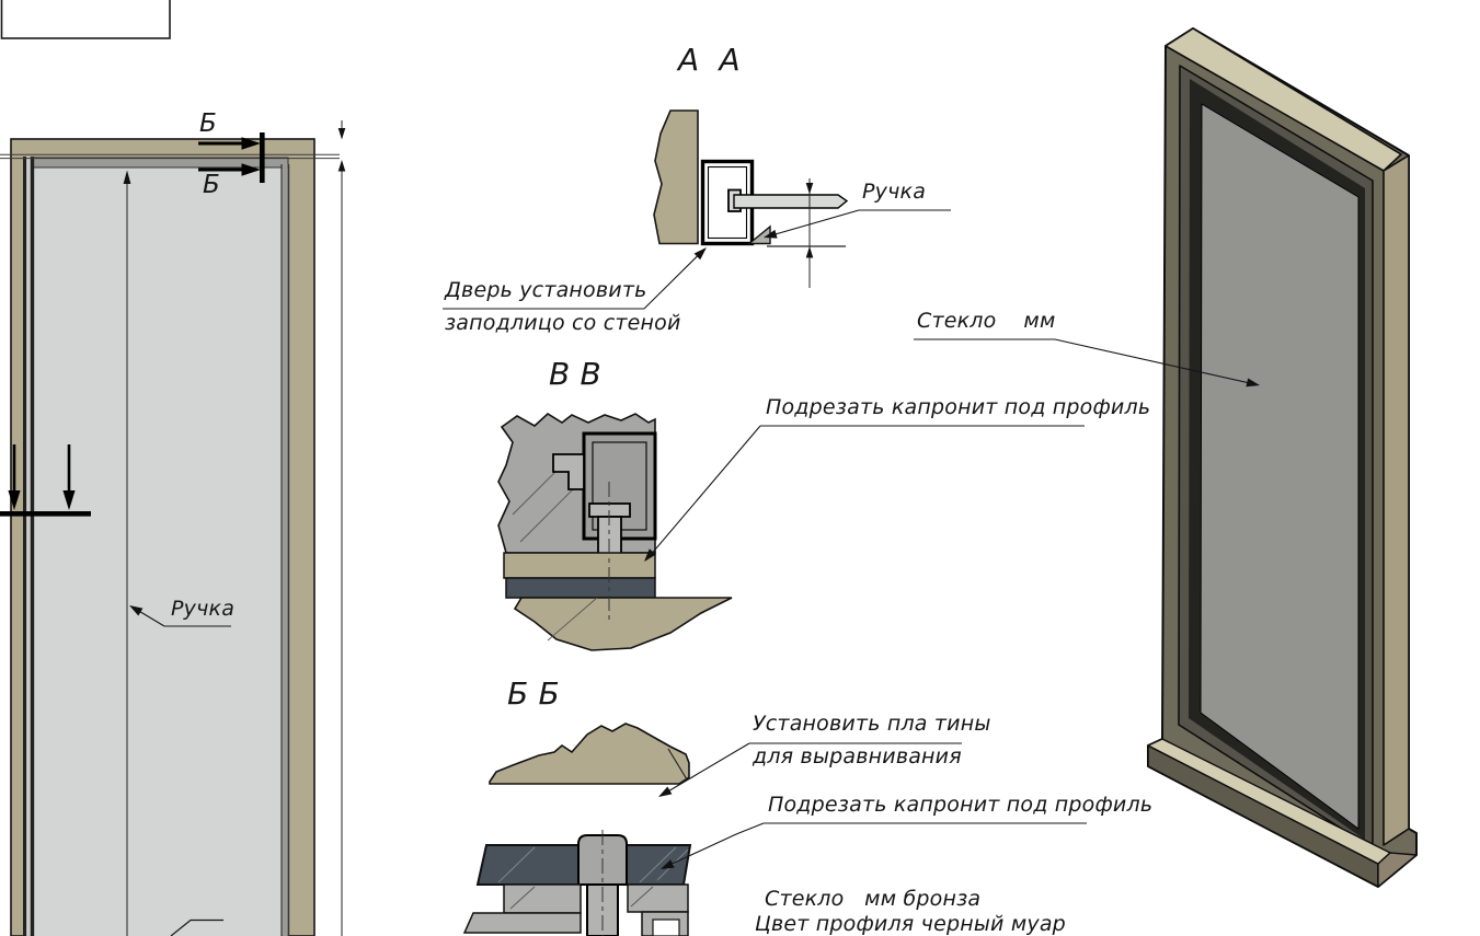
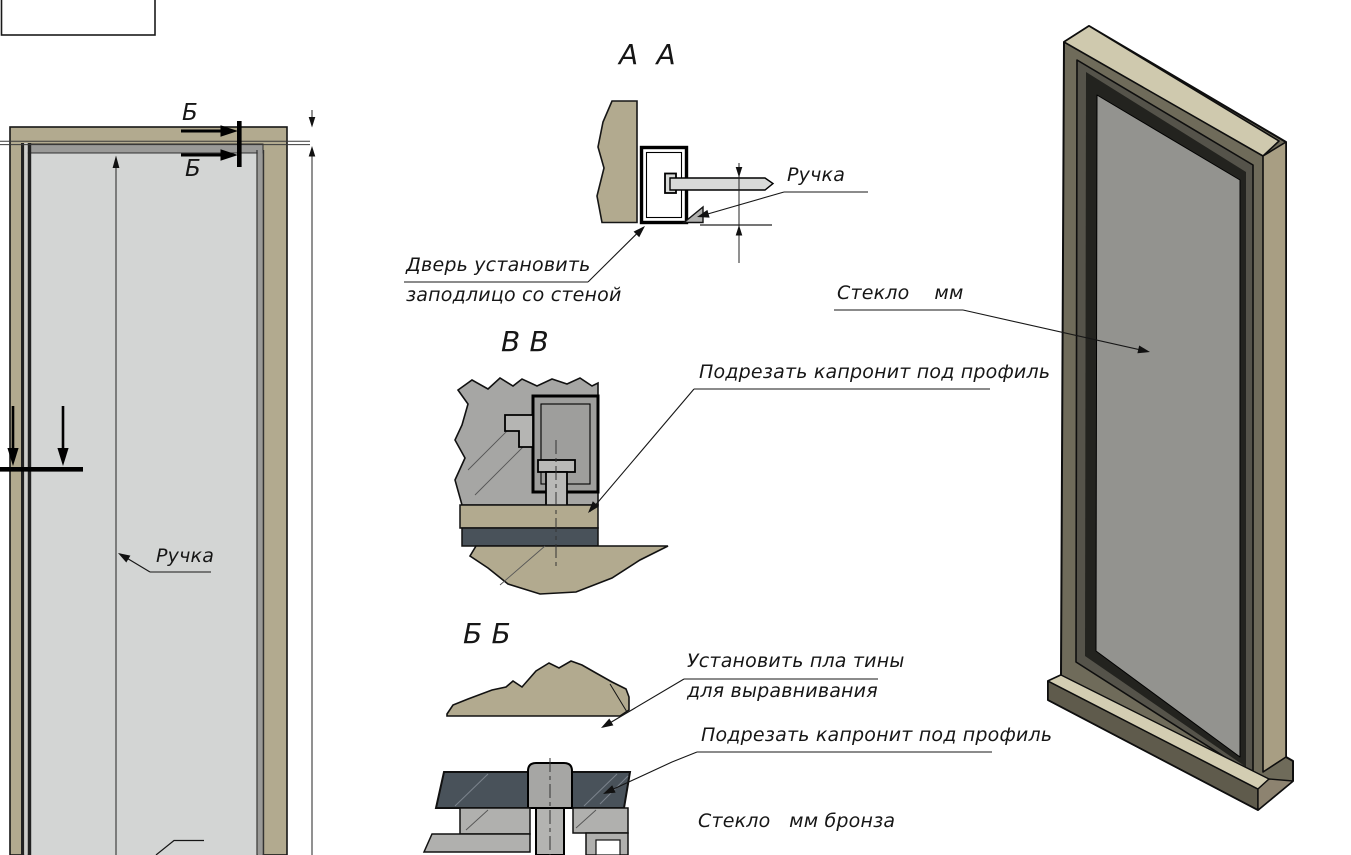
  Б
  Б
  Ручка
  А А
  Ручка
  Дверь установить
  заподлицо со стеной
  В В
  Подрезать капронит под профиль
  Б Б
  Установить пла тины
  для выравнивания
  Подрезать капронит под профиль
  Стекло мм бронза
- Цвет профиля черный муар
  Стекло мм
